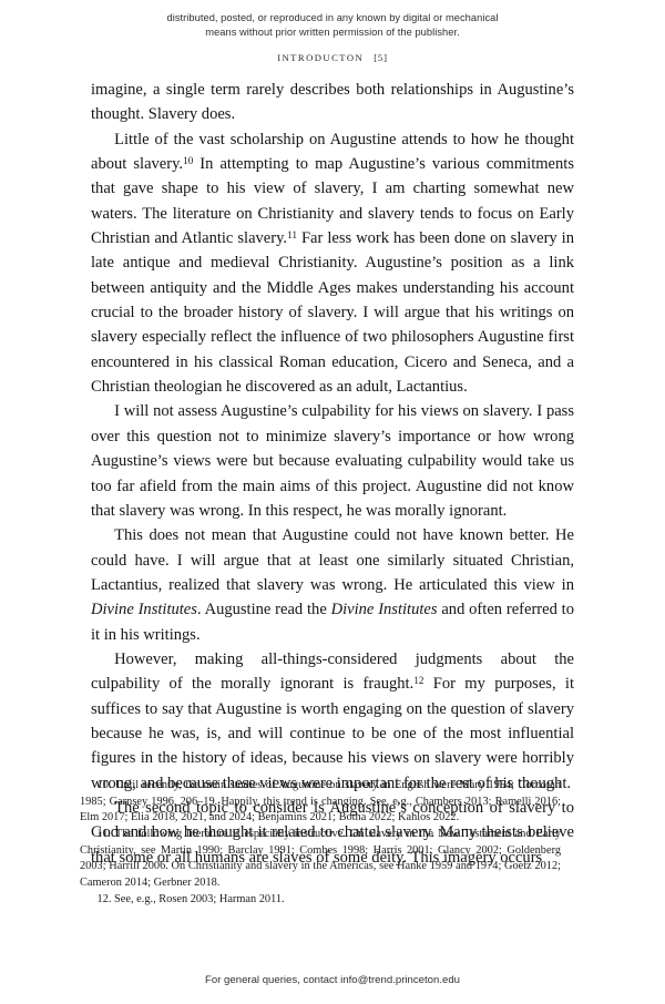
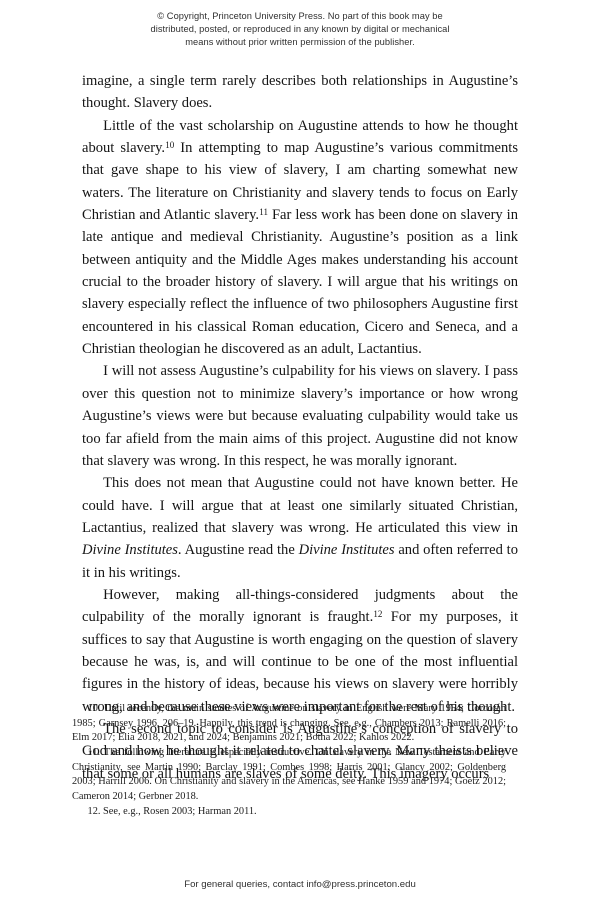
+ © Copyright, Princeton University Press. No part of this book may be
  distributed, posted, or reproduced in any known by digital or mechanical
  means without prior written permission of the publisher.
- INTRODUCTON [5]
  imagine, a single term rarely describes both relationships in Augustine’s thought. Slavery does.
  Little of the vast scholarship on Augustine attends to how he thought about slavery.10 In attempting to map Augustine’s various commitments that gave shape to his view of slavery, I am charting somewhat new waters. The literature on Christianity and slavery tends to focus on Early Christian and Atlantic slavery.11 Far less work has been done on slavery in late antique and medieval Christianity. Augustine’s position as a link between antiquity and the Middle Ages makes understanding his account crucial to the broader history of slavery. I will argue that his writings on slavery especially reflect the influence of two philosophers Augustine first encountered in his classical Roman education, Cicero and Seneca, and a Christian theologian he discovered as an adult, Lactantius.
  I will not assess Augustine’s culpability for his views on slavery. I pass over this question not to minimize slavery’s importance or how wrong Augustine’s views were but because evaluating culpability would take us too far afield from the main aims of this project. Augustine did not know that slavery was wrong. In this respect, he was morally ignorant.
  This does not mean that Augustine could not have known better. He could have. I will argue that at least one similarly situated Christian, Lactantius, realized that slavery was wrong. He articulated this view in Divine Institutes. Augustine read the Divine Institutes and often referred to it in his writings.
  However, making all-things-considered judgments about the culpability of the morally ignorant is fraught.12 For my purposes, it suffices to say that Augustine is worth engaging on the question of slavery because he was, is, and will continue to be one of the most influential figures in the history of ideas, because his views on slavery were horribly wrong, and because these views were important for the rest of his thought.
  The second topic to consider is Augustine’s conception of slavery to God and how he thought it related to chattel slavery. Many theists believe that some or all humans are slaves of some deity. This imagery occurs
  10. Until recently, the main studies of Augustine on slavery in English were Mary 1954; Corcoran 1985; Garnsey 1996, 206–19. Happily, this trend is changing. See, e.g., Chambers 2013; Ramelli 2016; Elm 2017; Elia 2018, 2021, and 2024; Benjamins 2021; Botha 2022; Kahlos 2022.
  11. The following literature is especially instructive. On slavery in the New Testament and Early Christianity, see Martin 1990; Barclay 1991; Combes 1998; Harris 2001; Glancy 2002; Goldenberg 2003; Harrill 2006. On Christianity and slavery in the Americas, see Hanke 1959 and 1974; Goetz 2012; Cameron 2014; Gerbner 2018.
  12. See, e.g., Rosen 2003; Harman 2011.
- For general queries, contact info@trend.princeton.edu
+ For general queries, contact info@press.princeton.edu
